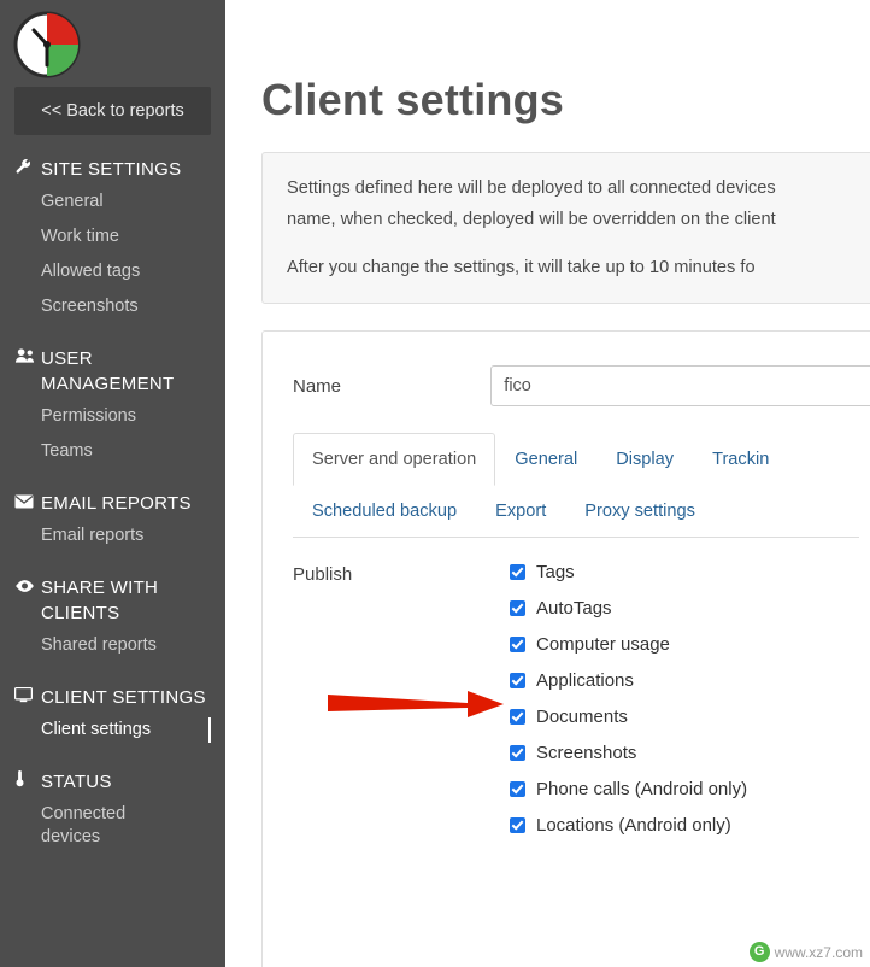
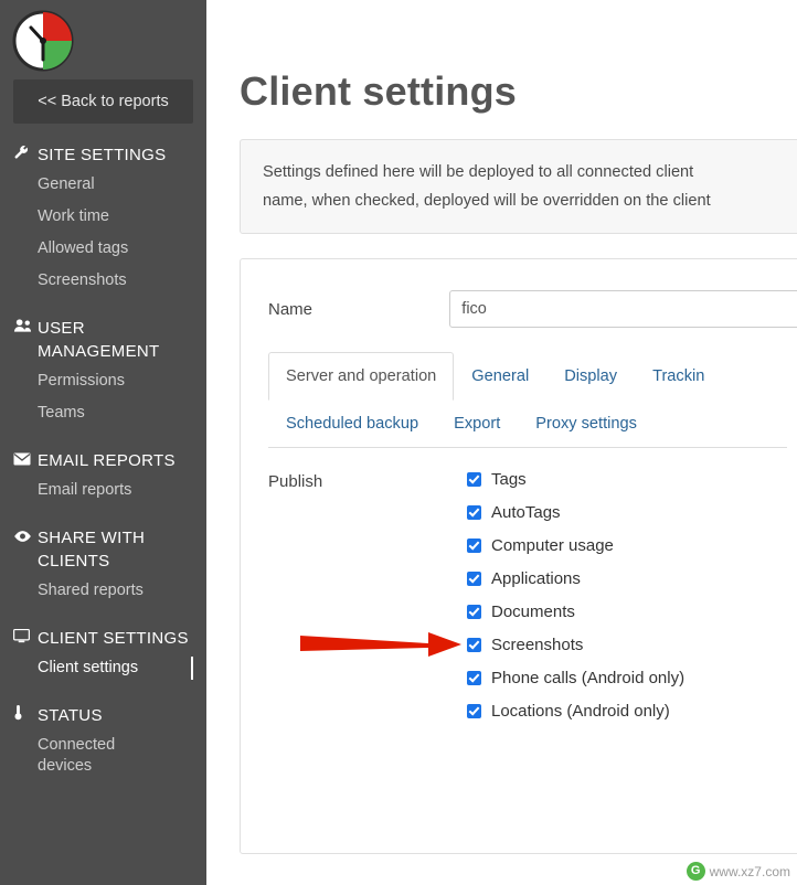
  << Back to reports
  SITE SETTINGS
  General
  Work time
  Allowed tags
  Screenshots
  USER MANAGEMENT
  Permissions
  Teams
  EMAIL REPORTS
  Email reports
  SHARE WITH CLIENTS
  Shared reports
  CLIENT SETTINGS
  Client settings
  STATUS
  Connected devices
  Client settings
- Settings defined here will be deployed to all connected devices
+ Settings defined here will be deployed to all connected client
  name, when checked, deployed will be overridden on the client
- After you change the settings, it will take up to 10 minutes fo
  Name
  fico
  Server and operation
  General
  Display
  Trackin
  Scheduled backup
  Export
  Proxy settings
  Publish
  Tags
  AutoTags
  Computer usage
  Applications
  Documents
  Screenshots
  Phone calls (Android only)
  Locations (Android only)
  G
  www.xz7.com
